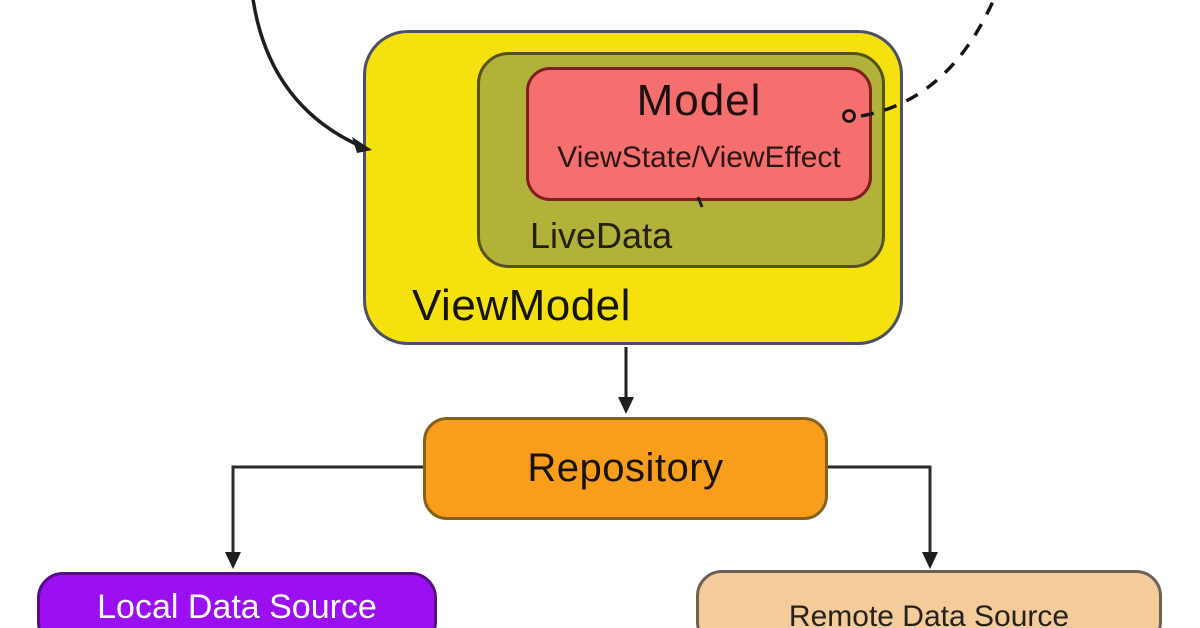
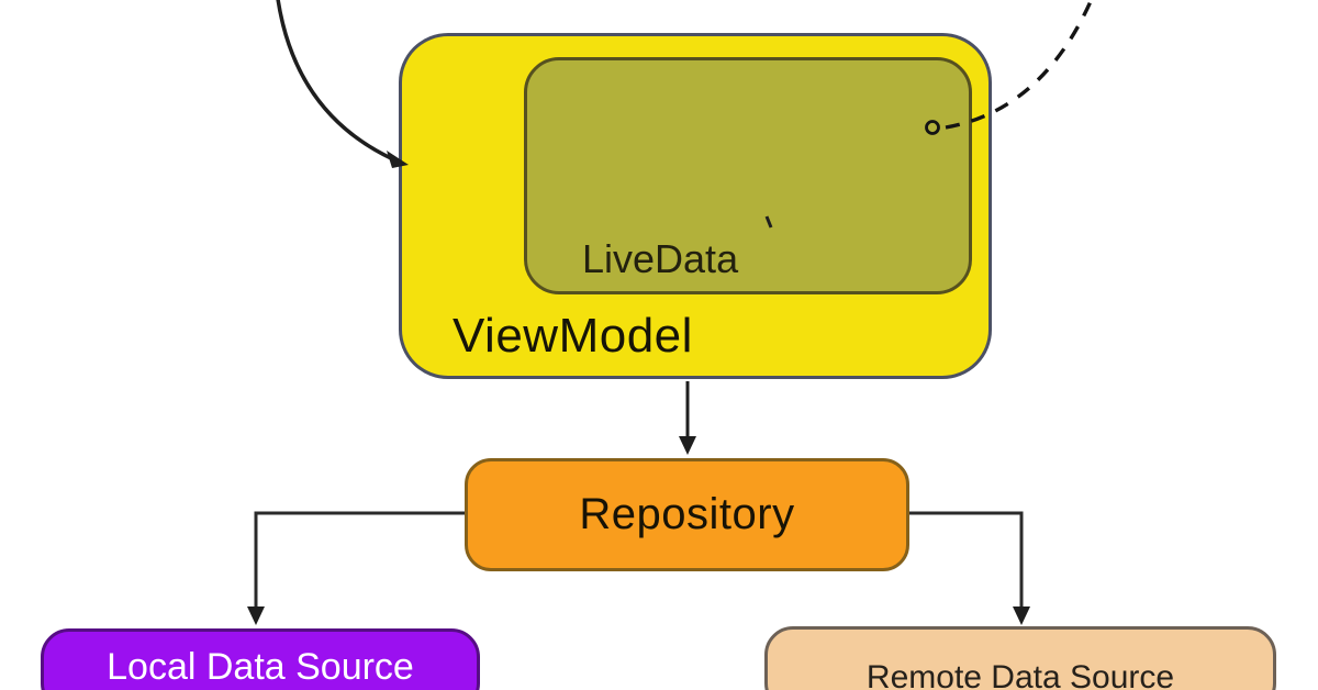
  ViewModel
  LiveData
- Model
- ViewState/ViewEffect
  Repository
  Local Data Source
  Remote Data Source
